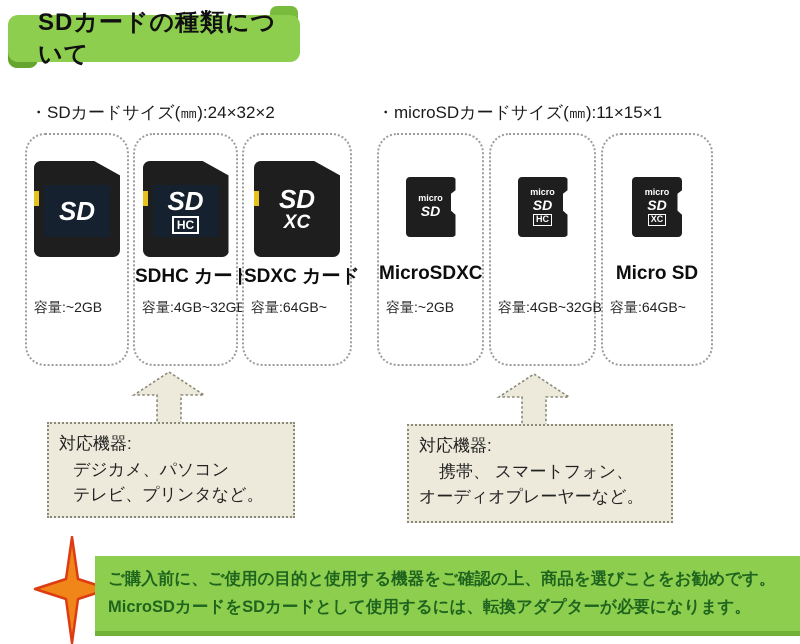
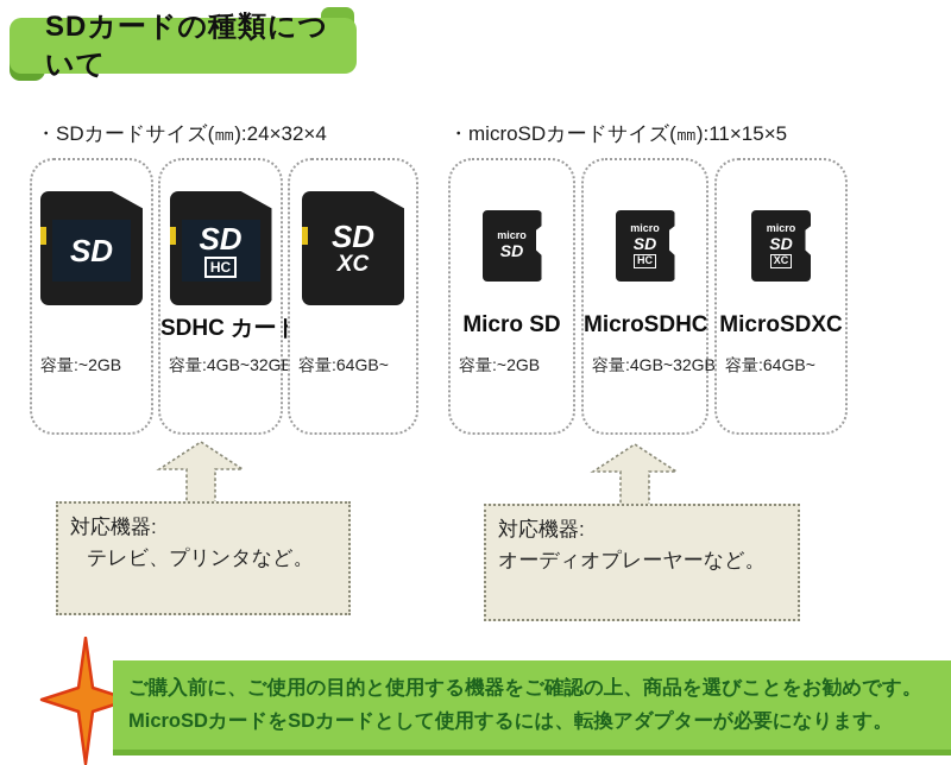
  SDカードの種類について
- ・SDカードサイズ(㎜):24×32×2
+ ・SDカードサイズ(㎜):24×32×4
- ・microSDカードサイズ(㎜):11×15×1
+ ・microSDカードサイズ(㎜):11×15×5
  SD
  容量:~2GB
  SD
  HC
  SDHC カー
  容量:4GB~32G
  SD
  XC
- SDXC カード
  容量:64GB~
  micro
  SD
- MicroSDXC
+ Micro SD
  容量:~2GB
  micro
  SD
  HC
+ MicroSDHC
  容量:4GB~32GB
  micro
  SD
  XC
- Micro SD
+ MicroSDXC
  容量:64GB~
  対応機器:
- デジカメ、パソコン
  テレビ、プリンタなど。
  対応機器:
- 携帯、 スマートフォン、
  オーディオプレーヤーなど。
  ご購入前に、ご使用の目的と使用する機器をご確認の上、商品を選びことをお勧めです。
  MicroSDカードをSDカードとして使用するには、転換アダプターが必要になります。
